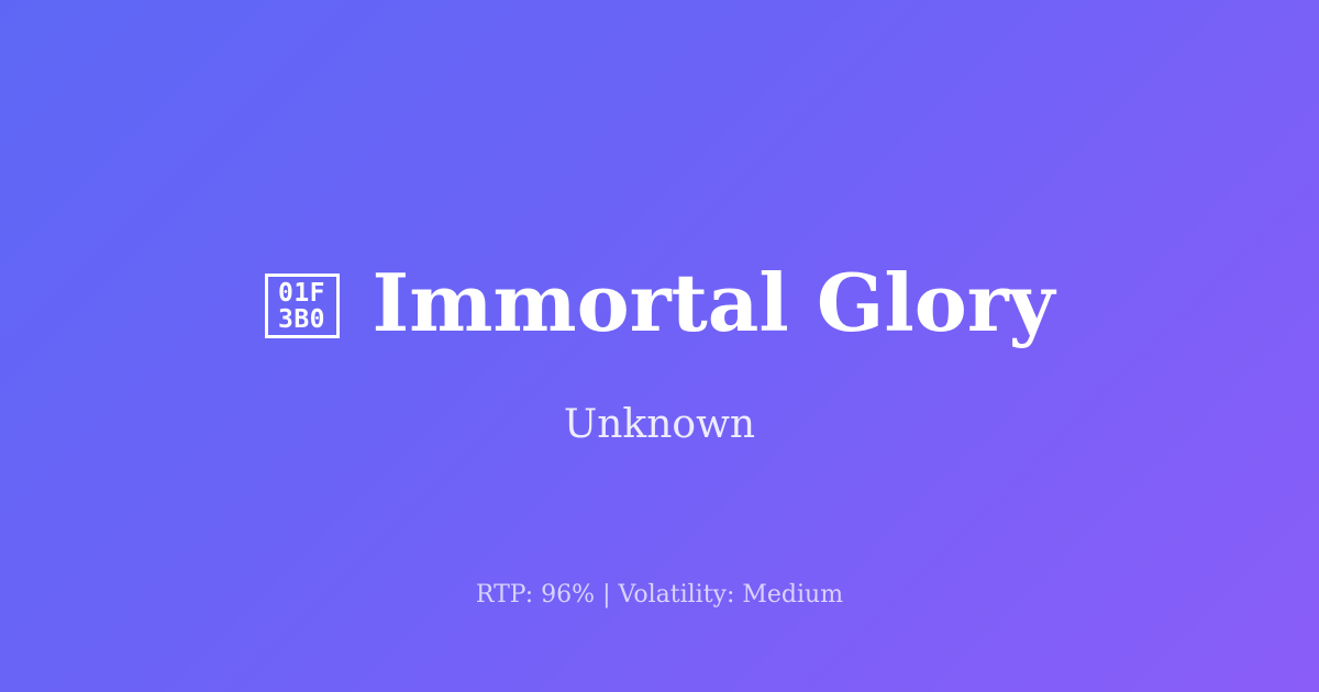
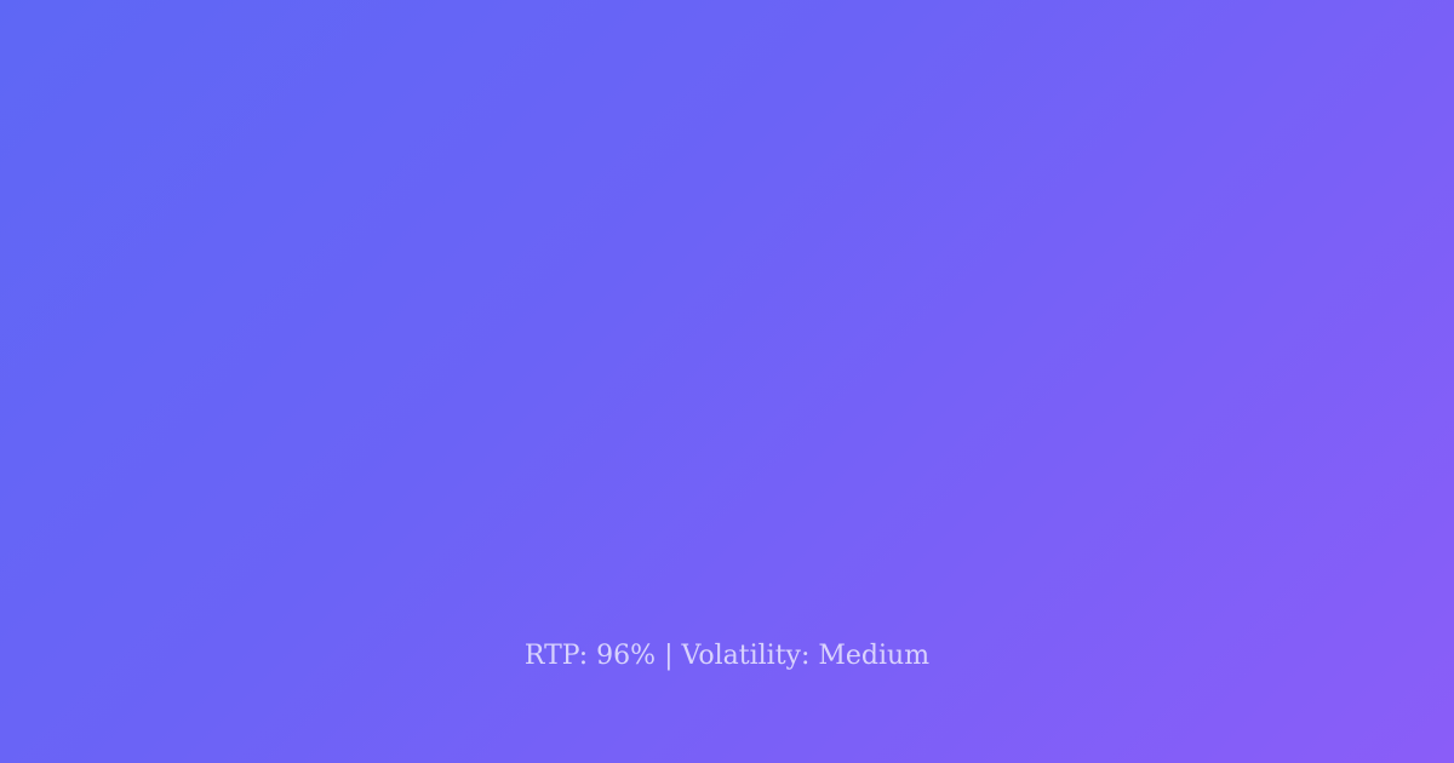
- 01F
- 3B0
- Immortal Glory
- Unknown
  RTP: 96% | Volatility: Medium
